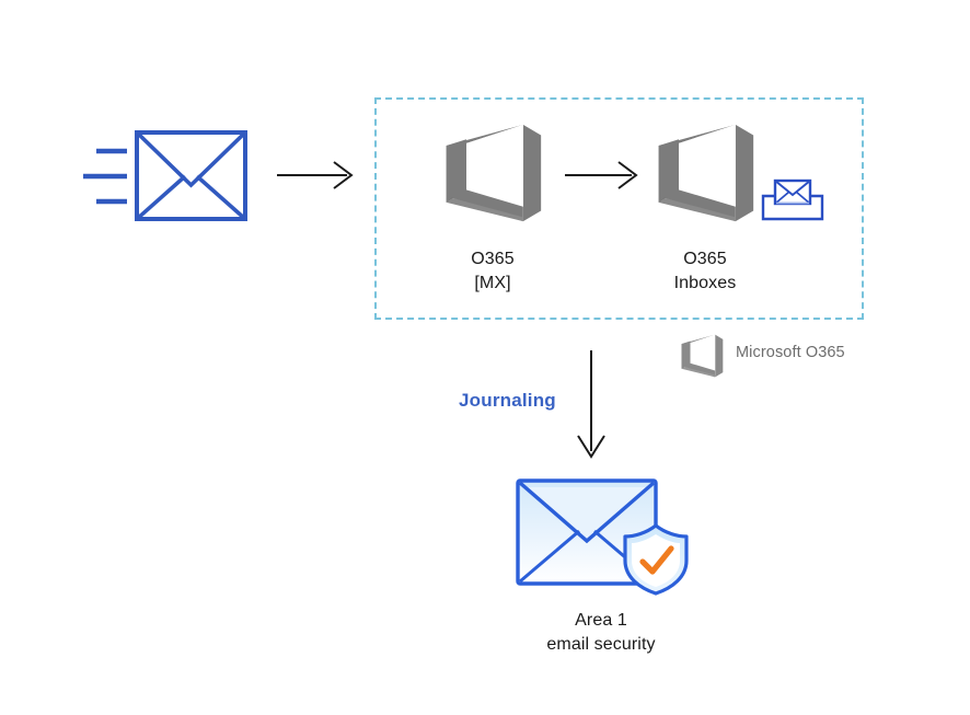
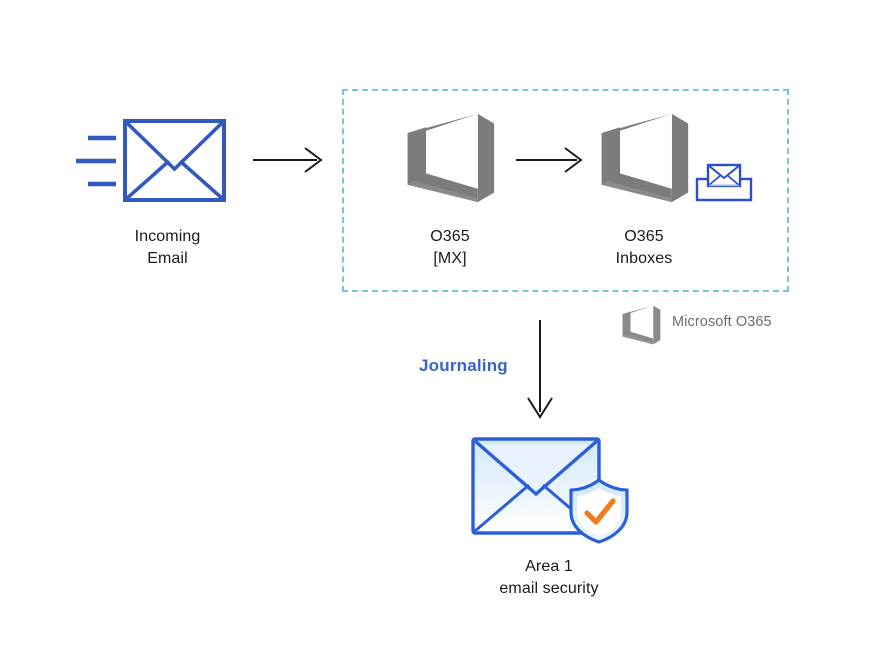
+ Incoming
+ Email
  O365
  [MX]
  O365
  Inboxes
  Microsoft O365
  Journaling
  Area 1
  email security
